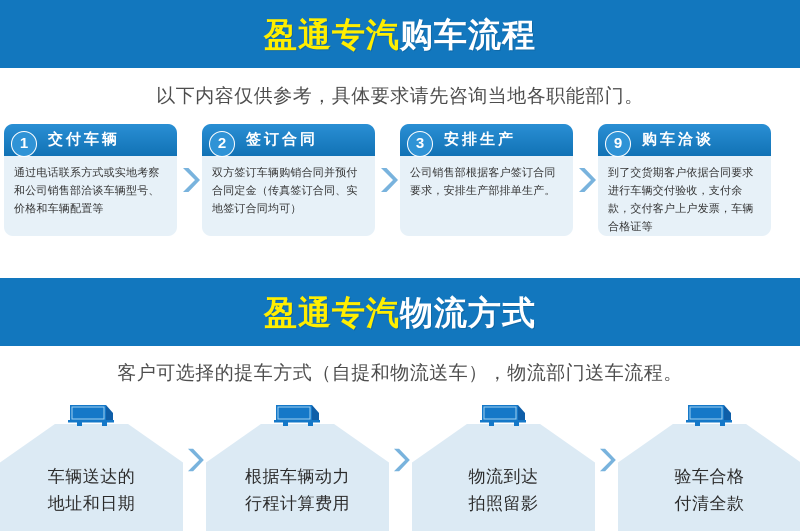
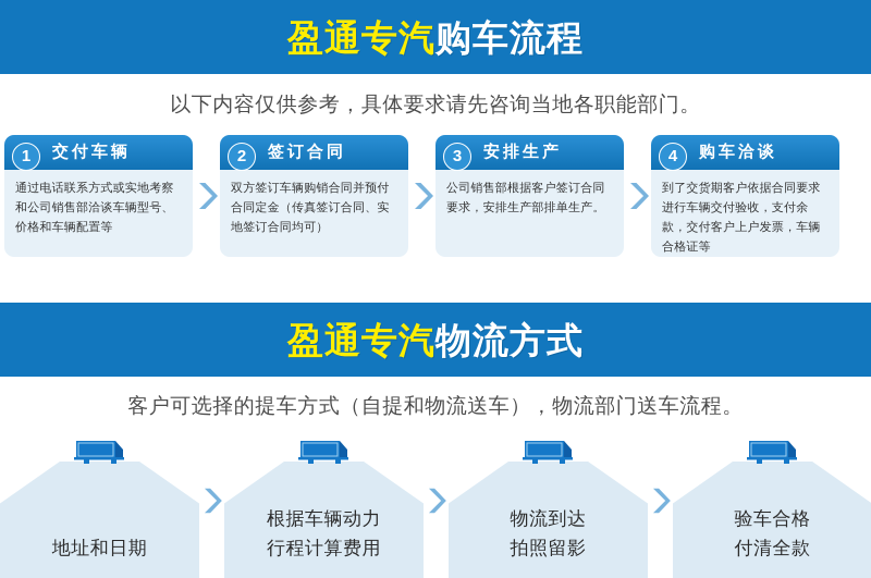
  盈通专汽购车流程
  以下内容仅供参考，具体要求请先咨询当地各职能部门。
  1
  交付车辆
  通过电话联系方式或实地考察和公司销售部洽谈车辆型号、价格和车辆配置等
  2
  签订合同
  双方签订车辆购销合同并预付合同定金（传真签订合同、实地签订合同均可）
  3
  安排生产
  公司销售部根据客户签订合同要求，安排生产部排单生产。
- 9
+ 4
  购车洽谈
  到了交货期客户依据合同要求进行车辆交付验收，支付余款，交付客户上户发票，车辆合格证等
  盈通专汽物流方式
  客户可选择的提车方式（自提和物流送车），物流部门送车流程。
- 车辆送达的
  地址和日期
  根据车辆动力
  行程计算费用
  物流到达
  拍照留影
  验车合格
  付清全款
